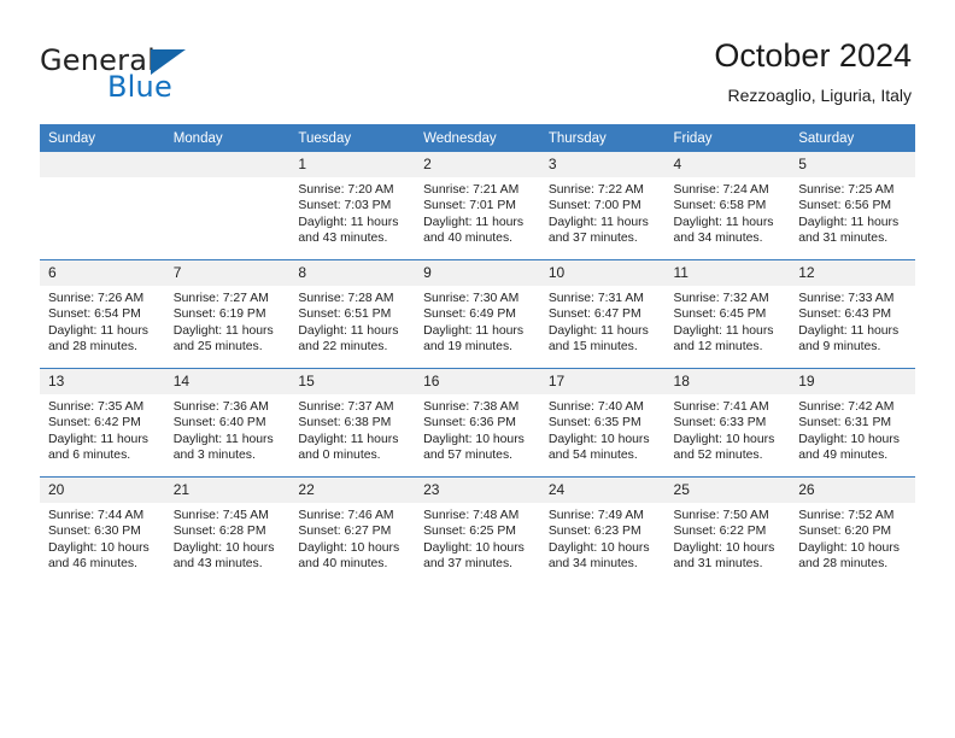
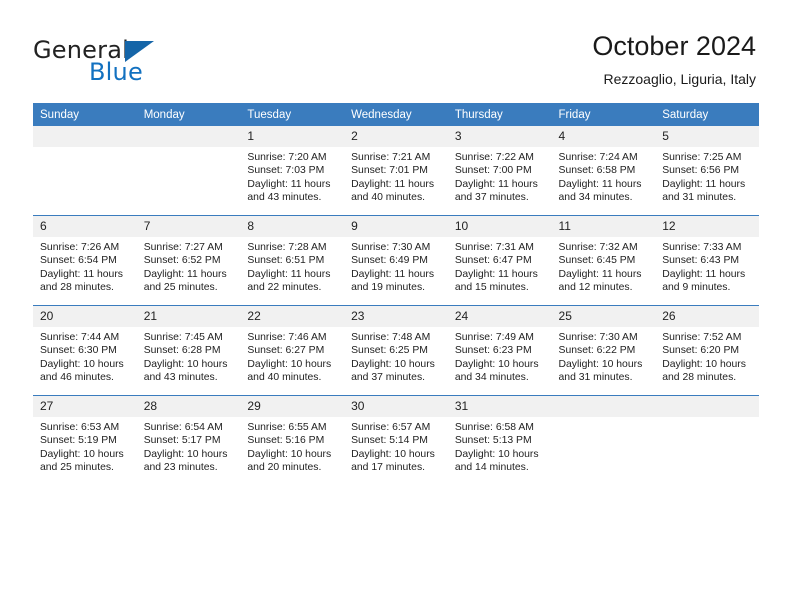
  General
  Blue
  October 2024
  Rezzoaglio, Liguria, Italy
  Sunday	Monday	Tuesday	Wednesday	Thursday	Friday	Saturday
  		1Sunrise: 7:20 AMSunset: 7:03 PMDaylight: 11 hours and 43 minutes.	2Sunrise: 7:21 AMSunset: 7:01 PMDaylight: 11 hours and 40 minutes.	3Sunrise: 7:22 AMSunset: 7:00 PMDaylight: 11 hours and 37 minutes.	4Sunrise: 7:24 AMSunset: 6:58 PMDaylight: 11 hours and 34 minutes.	5Sunrise: 7:25 AMSunset: 6:56 PMDaylight: 11 hours and 31 minutes.
- 6Sunrise: 7:26 AMSunset: 6:54 PMDaylight: 11 hours and 28 minutes.	7Sunrise: 7:27 AMSunset: 6:19 PMDaylight: 11 hours and 25 minutes.	8Sunrise: 7:28 AMSunset: 6:51 PMDaylight: 11 hours and 22 minutes.	9Sunrise: 7:30 AMSunset: 6:49 PMDaylight: 11 hours and 19 minutes.	10Sunrise: 7:31 AMSunset: 6:47 PMDaylight: 11 hours and 15 minutes.	11Sunrise: 7:32 AMSunset: 6:45 PMDaylight: 11 hours and 12 minutes.	12Sunrise: 7:33 AMSunset: 6:43 PMDaylight: 11 hours and 9 minutes.
+ 6Sunrise: 7:26 AMSunset: 6:54 PMDaylight: 11 hours and 28 minutes.	7Sunrise: 7:27 AMSunset: 6:52 PMDaylight: 11 hours and 25 minutes.	8Sunrise: 7:28 AMSunset: 6:51 PMDaylight: 11 hours and 22 minutes.	9Sunrise: 7:30 AMSunset: 6:49 PMDaylight: 11 hours and 19 minutes.	10Sunrise: 7:31 AMSunset: 6:47 PMDaylight: 11 hours and 15 minutes.	11Sunrise: 7:32 AMSunset: 6:45 PMDaylight: 11 hours and 12 minutes.	12Sunrise: 7:33 AMSunset: 6:43 PMDaylight: 11 hours and 9 minutes.
- 13Sunrise: 7:35 AMSunset: 6:42 PMDaylight: 11 hours and 6 minutes.	14Sunrise: 7:36 AMSunset: 6:40 PMDaylight: 11 hours and 3 minutes.	15Sunrise: 7:37 AMSunset: 6:38 PMDaylight: 11 hours and 0 minutes.	16Sunrise: 7:38 AMSunset: 6:36 PMDaylight: 10 hours and 57 minutes.	17Sunrise: 7:40 AMSunset: 6:35 PMDaylight: 10 hours and 54 minutes.	18Sunrise: 7:41 AMSunset: 6:33 PMDaylight: 10 hours and 52 minutes.	19Sunrise: 7:42 AMSunset: 6:31 PMDaylight: 10 hours and 49 minutes.
- 20Sunrise: 7:44 AMSunset: 6:30 PMDaylight: 10 hours and 46 minutes.	21Sunrise: 7:45 AMSunset: 6:28 PMDaylight: 10 hours and 43 minutes.	22Sunrise: 7:46 AMSunset: 6:27 PMDaylight: 10 hours and 40 minutes.	23Sunrise: 7:48 AMSunset: 6:25 PMDaylight: 10 hours and 37 minutes.	24Sunrise: 7:49 AMSunset: 6:23 PMDaylight: 10 hours and 34 minutes.	25Sunrise: 7:50 AMSunset: 6:22 PMDaylight: 10 hours and 31 minutes.	26Sunrise: 7:52 AMSunset: 6:20 PMDaylight: 10 hours and 28 minutes.
+ 20Sunrise: 7:44 AMSunset: 6:30 PMDaylight: 10 hours and 46 minutes.	21Sunrise: 7:45 AMSunset: 6:28 PMDaylight: 10 hours and 43 minutes.	22Sunrise: 7:46 AMSunset: 6:27 PMDaylight: 10 hours and 40 minutes.	23Sunrise: 7:48 AMSunset: 6:25 PMDaylight: 10 hours and 37 minutes.	24Sunrise: 7:49 AMSunset: 6:23 PMDaylight: 10 hours and 34 minutes.	25Sunrise: 7:30 AMSunset: 6:22 PMDaylight: 10 hours and 31 minutes.	26Sunrise: 7:52 AMSunset: 6:20 PMDaylight: 10 hours and 28 minutes.
+ 27Sunrise: 6:53 AMSunset: 5:19 PMDaylight: 10 hours and 25 minutes.	28Sunrise: 6:54 AMSunset: 5:17 PMDaylight: 10 hours and 23 minutes.	29Sunrise: 6:55 AMSunset: 5:16 PMDaylight: 10 hours and 20 minutes.	30Sunrise: 6:57 AMSunset: 5:14 PMDaylight: 10 hours and 17 minutes.	31Sunrise: 6:58 AMSunset: 5:13 PMDaylight: 10 hours and 14 minutes.
